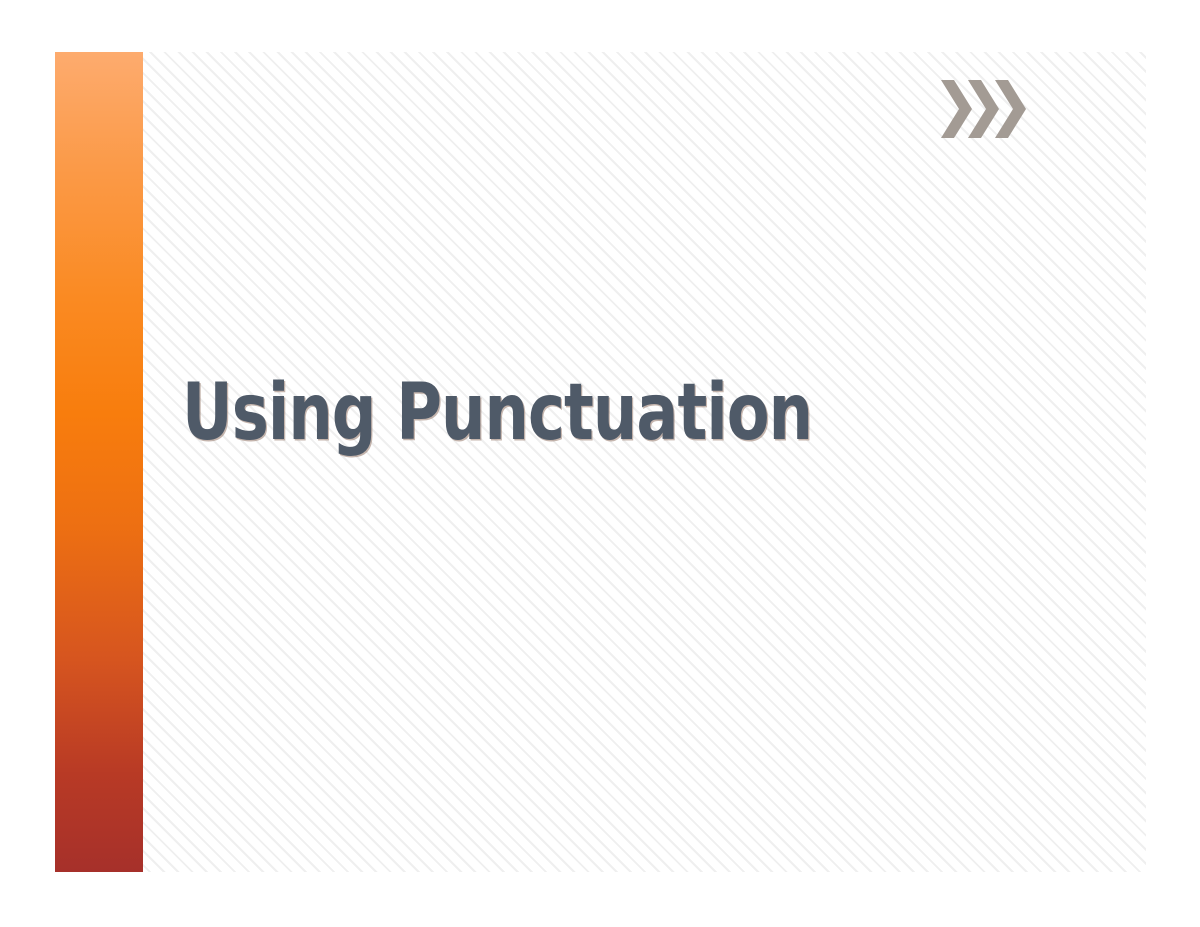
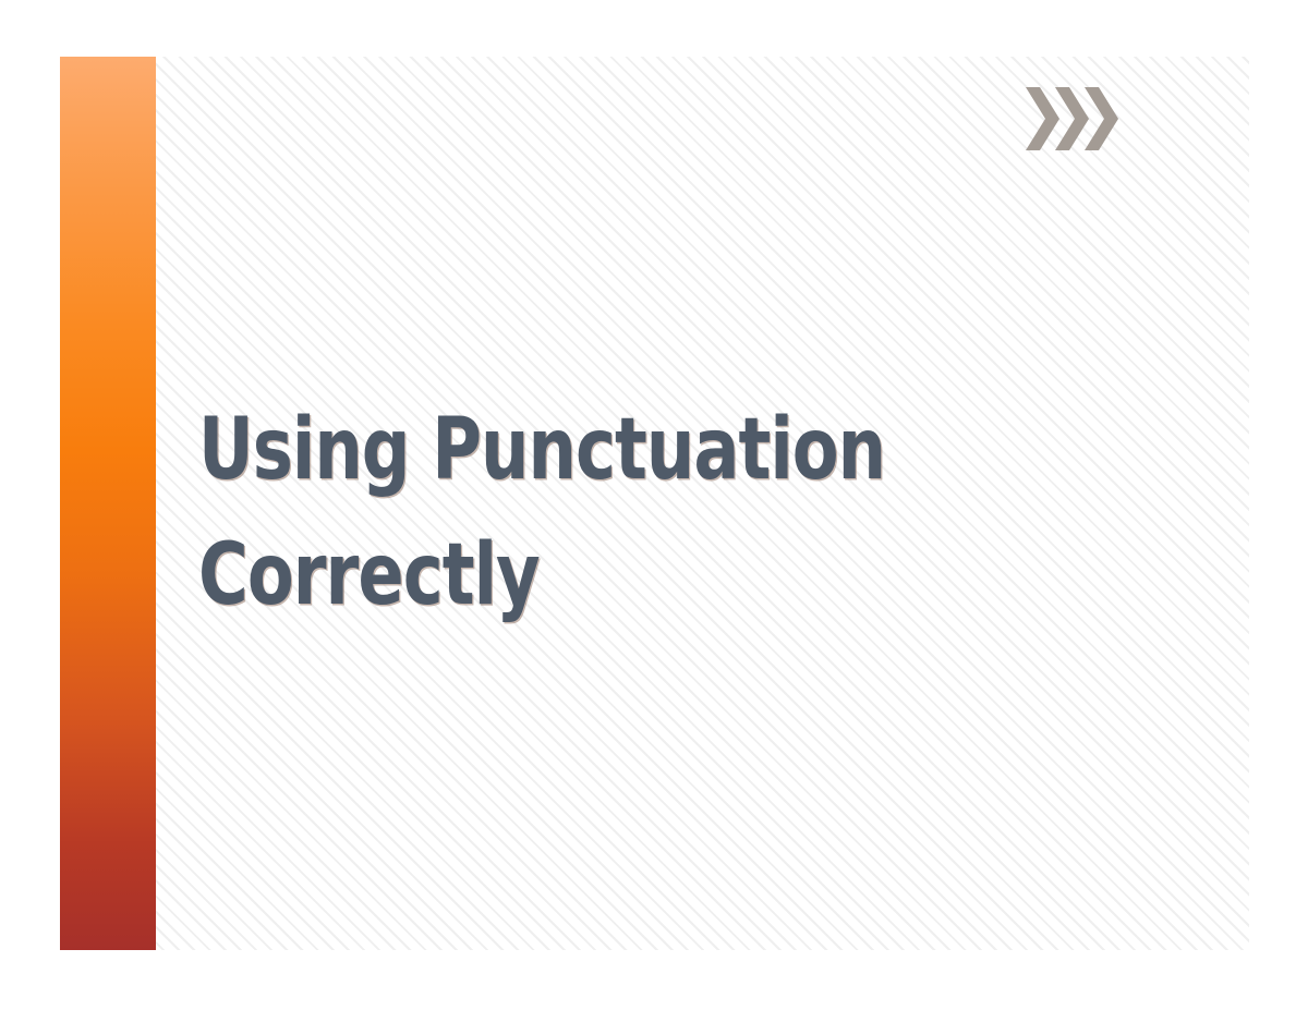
  Using Punctuation
+ Correctly
